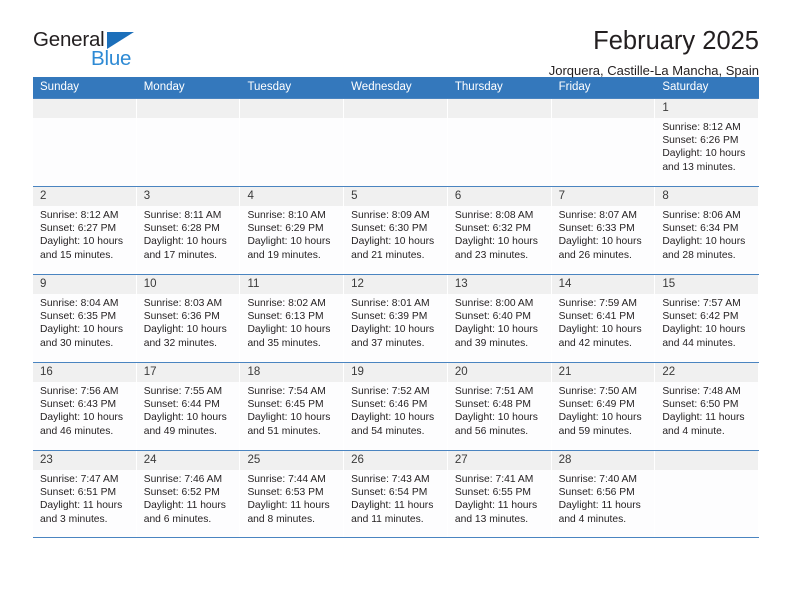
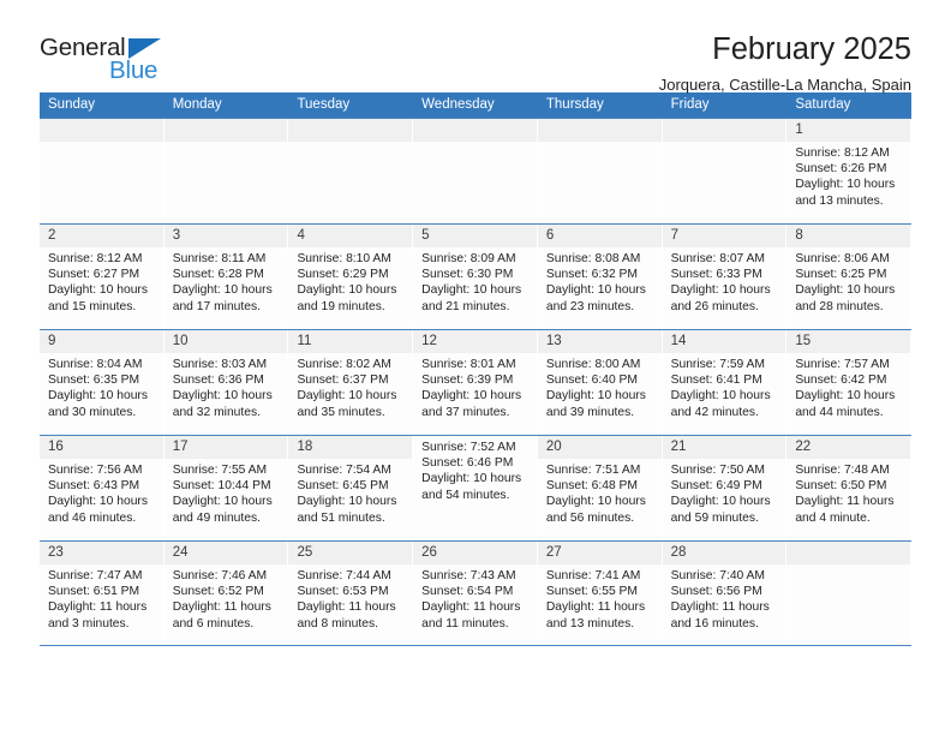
  General
  Blue
  February 2025
  Jorquera, Castille-La Mancha, Spain
  Sunday
  Monday
  Tuesday
  Wednesday
  Thursday
  Friday
  Saturday
  1
  Sunrise: 8:12 AM
  Sunset: 6:26 PM
  Daylight: 10 hours
  and 13 minutes.
  2
  Sunrise: 8:12 AM
  Sunset: 6:27 PM
  Daylight: 10 hours
  and 15 minutes.
  3
  Sunrise: 8:11 AM
  Sunset: 6:28 PM
  Daylight: 10 hours
  and 17 minutes.
  4
  Sunrise: 8:10 AM
  Sunset: 6:29 PM
  Daylight: 10 hours
  and 19 minutes.
  5
  Sunrise: 8:09 AM
  Sunset: 6:30 PM
  Daylight: 10 hours
  and 21 minutes.
  6
  Sunrise: 8:08 AM
  Sunset: 6:32 PM
  Daylight: 10 hours
  and 23 minutes.
  7
  Sunrise: 8:07 AM
  Sunset: 6:33 PM
  Daylight: 10 hours
  and 26 minutes.
  8
  Sunrise: 8:06 AM
- Sunset: 6:34 PM
+ Sunset: 6:25 PM
  Daylight: 10 hours
  and 28 minutes.
  9
  Sunrise: 8:04 AM
  Sunset: 6:35 PM
  Daylight: 10 hours
  and 30 minutes.
  10
  Sunrise: 8:03 AM
  Sunset: 6:36 PM
  Daylight: 10 hours
  and 32 minutes.
  11
  Sunrise: 8:02 AM
- Sunset: 6:13 PM
+ Sunset: 6:37 PM
  Daylight: 10 hours
  and 35 minutes.
  12
  Sunrise: 8:01 AM
  Sunset: 6:39 PM
  Daylight: 10 hours
  and 37 minutes.
  13
  Sunrise: 8:00 AM
  Sunset: 6:40 PM
  Daylight: 10 hours
  and 39 minutes.
  14
  Sunrise: 7:59 AM
  Sunset: 6:41 PM
  Daylight: 10 hours
  and 42 minutes.
  15
  Sunrise: 7:57 AM
  Sunset: 6:42 PM
  Daylight: 10 hours
  and 44 minutes.
  16
  Sunrise: 7:56 AM
  Sunset: 6:43 PM
  Daylight: 10 hours
  and 46 minutes.
  17
  Sunrise: 7:55 AM
- Sunset: 6:44 PM
+ Sunset: 10:44 PM
  Daylight: 10 hours
  and 49 minutes.
  18
  Sunrise: 7:54 AM
  Sunset: 6:45 PM
  Daylight: 10 hours
  and 51 minutes.
- 19
  Sunrise: 7:52 AM
  Sunset: 6:46 PM
  Daylight: 10 hours
  and 54 minutes.
  20
  Sunrise: 7:51 AM
  Sunset: 6:48 PM
  Daylight: 10 hours
  and 56 minutes.
  21
  Sunrise: 7:50 AM
  Sunset: 6:49 PM
  Daylight: 10 hours
  and 59 minutes.
  22
  Sunrise: 7:48 AM
  Sunset: 6:50 PM
  Daylight: 11 hours
  and 4 minute.
  23
  Sunrise: 7:47 AM
  Sunset: 6:51 PM
  Daylight: 11 hours
  and 3 minutes.
  24
  Sunrise: 7:46 AM
  Sunset: 6:52 PM
  Daylight: 11 hours
  and 6 minutes.
  25
  Sunrise: 7:44 AM
  Sunset: 6:53 PM
  Daylight: 11 hours
  and 8 minutes.
  26
  Sunrise: 7:43 AM
  Sunset: 6:54 PM
  Daylight: 11 hours
  and 11 minutes.
  27
  Sunrise: 7:41 AM
  Sunset: 6:55 PM
  Daylight: 11 hours
  and 13 minutes.
  28
  Sunrise: 7:40 AM
  Sunset: 6:56 PM
  Daylight: 11 hours
- and 4 minutes.
+ and 16 minutes.
